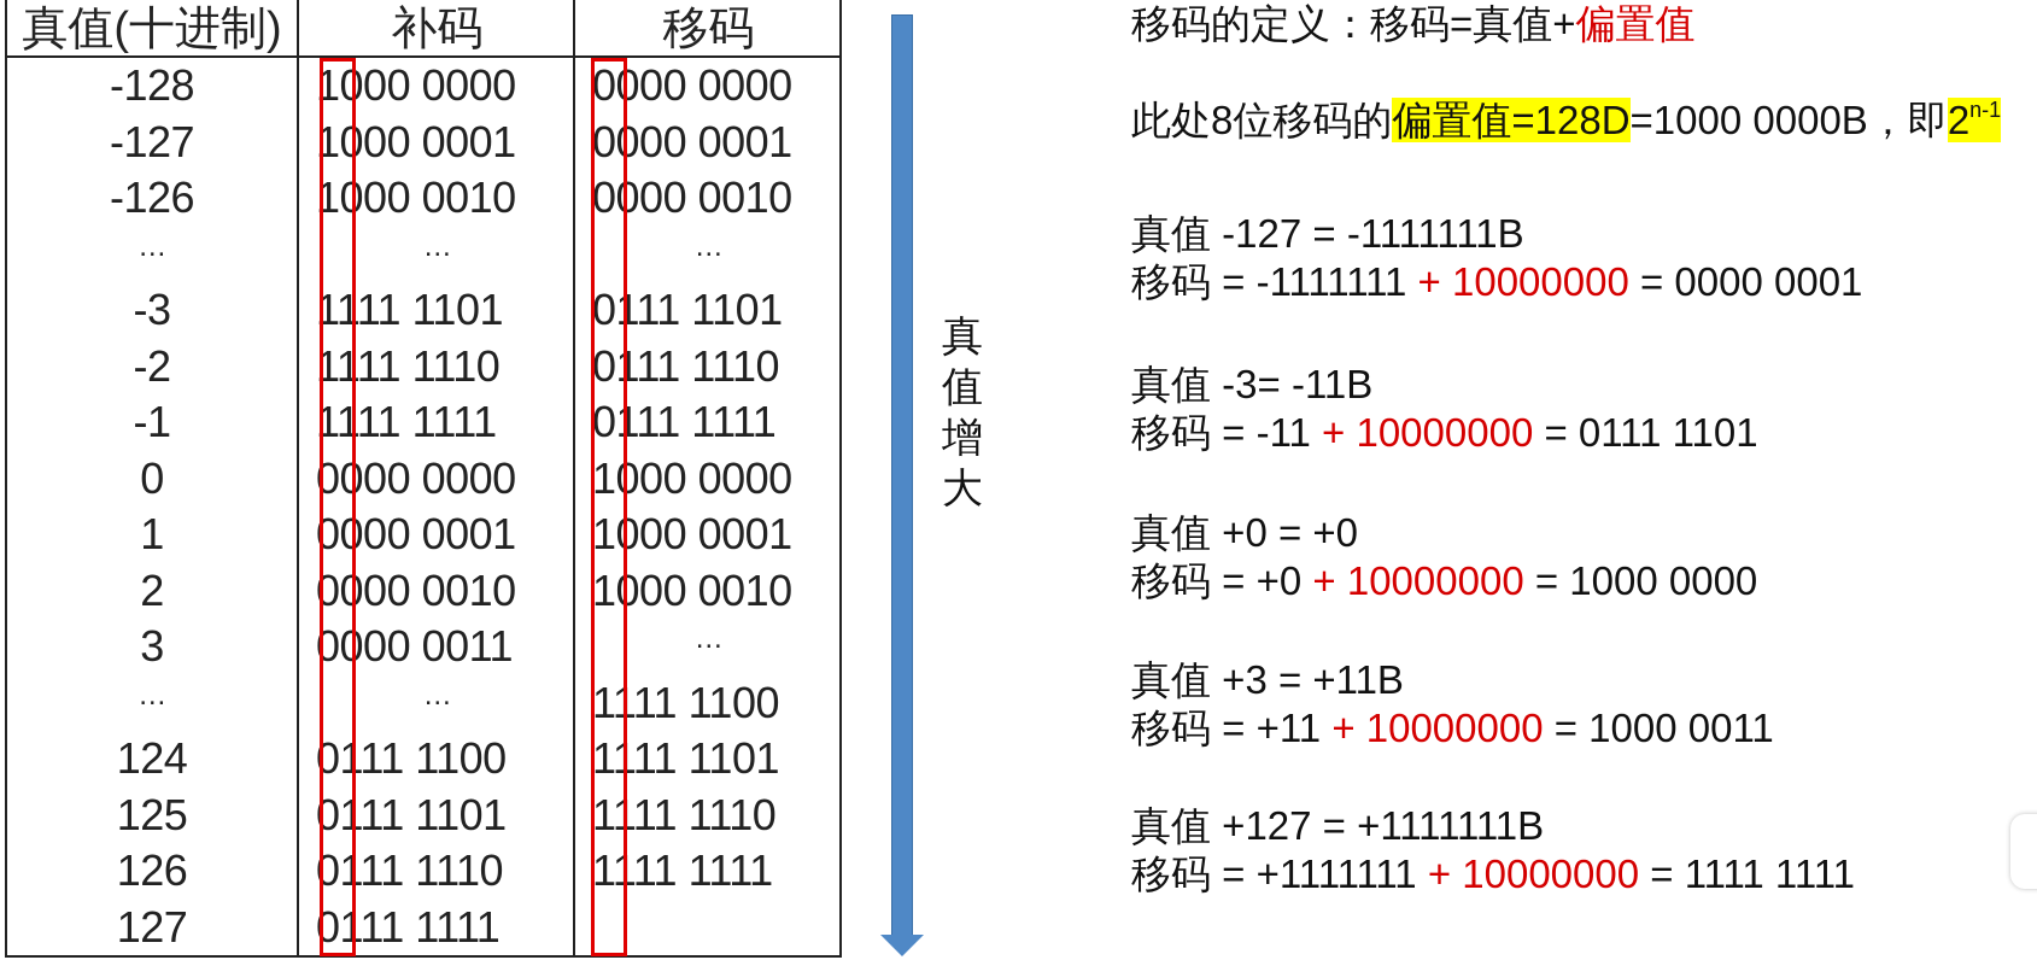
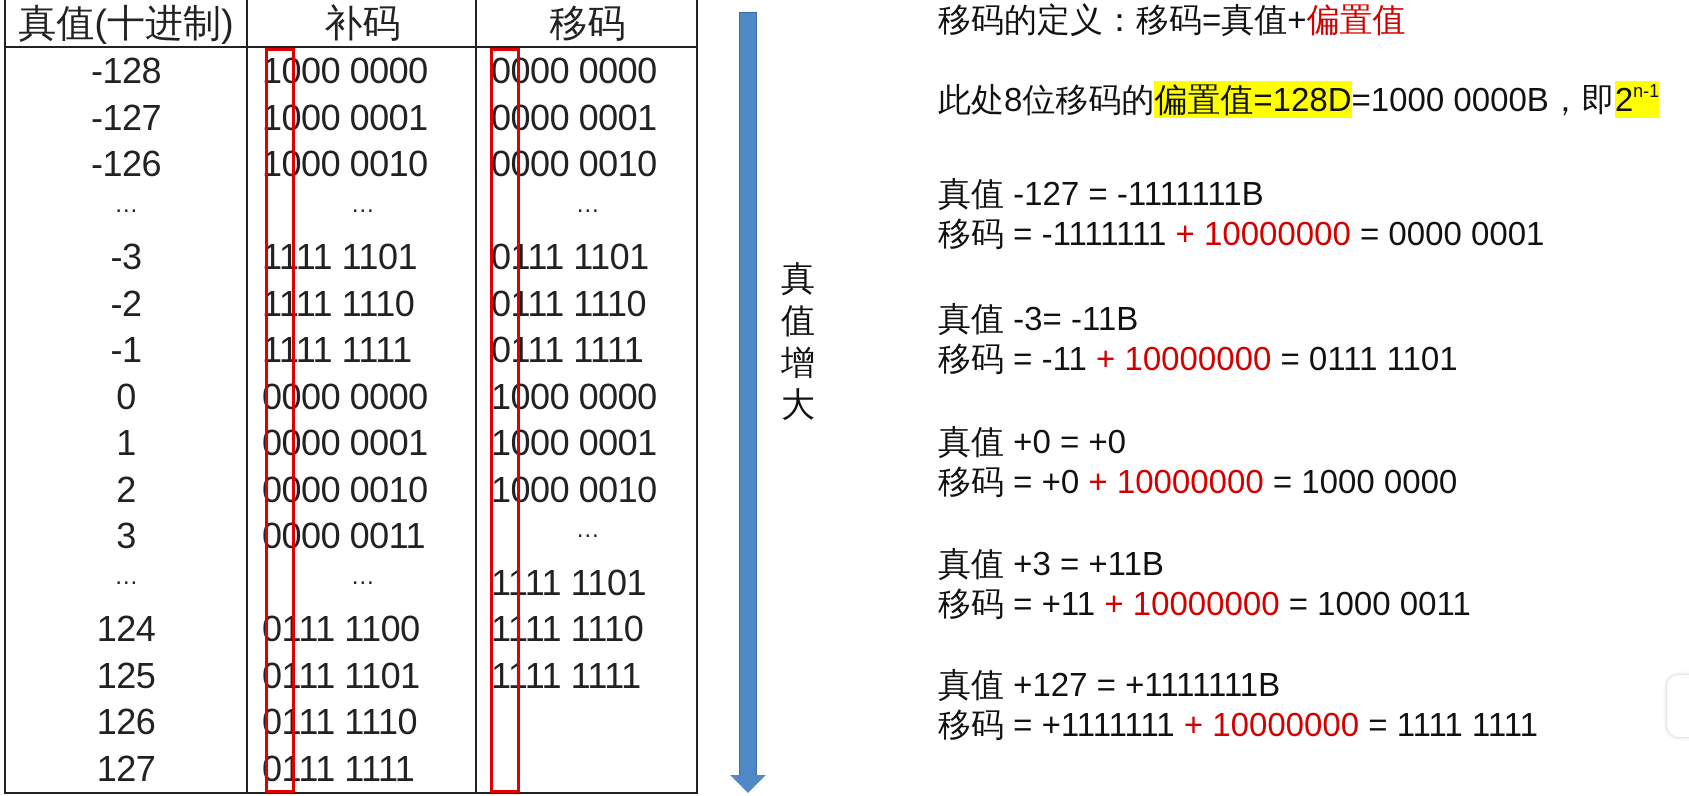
  真值(十进制)
  -128
  -127
  -126
  …
  -3
  -2
  -1
  0
  1
  2
  3
  …
  124
  125
  126
  127
  补码
  1000 0000
  1000 0001
  1000 0010
  …
  1111 1101
  1111 1110
  1111 1111
  0000 0000
  0000 0001
  0000 0010
  0000 0011
  …
  0111 1100
  0111 1101
  0111 1110
  0111 1111
  移码
  0000 0000
  0000 0001
  0000 0010
  …
  0111 1101
  0111 1110
  0111 1111
  1000 0000
  1000 0001
  1000 0010
  …
- 1111 1100
  1111 1101
  1111 1110
  1111 1111
  真
  值
  增
  大
  移码的定义：移码=真值+偏置值
  此处8位移码的偏置值=128D=1000 0000B，即2n-1
  真值 -127 = -1111111B
  移码 = -1111111 + 10000000 = 0000 0001
  真值 -3= -11B
  移码 = -11 + 10000000 = 0111 1101
  真值 +0 = +0
  移码 = +0 + 10000000 = 1000 0000
  真值 +3 = +11B
  移码 = +11 + 10000000 = 1000 0011
  真值 +127 = +1111111B
  移码 = +1111111 + 10000000 = 1111 1111
